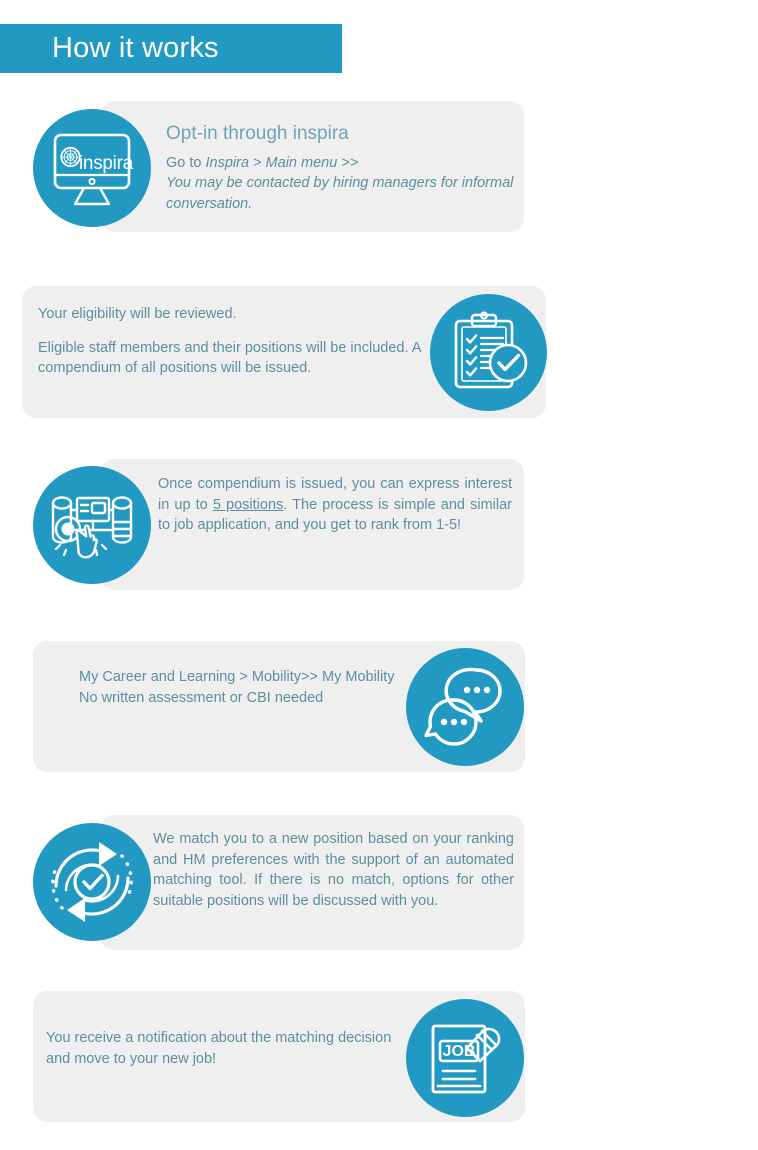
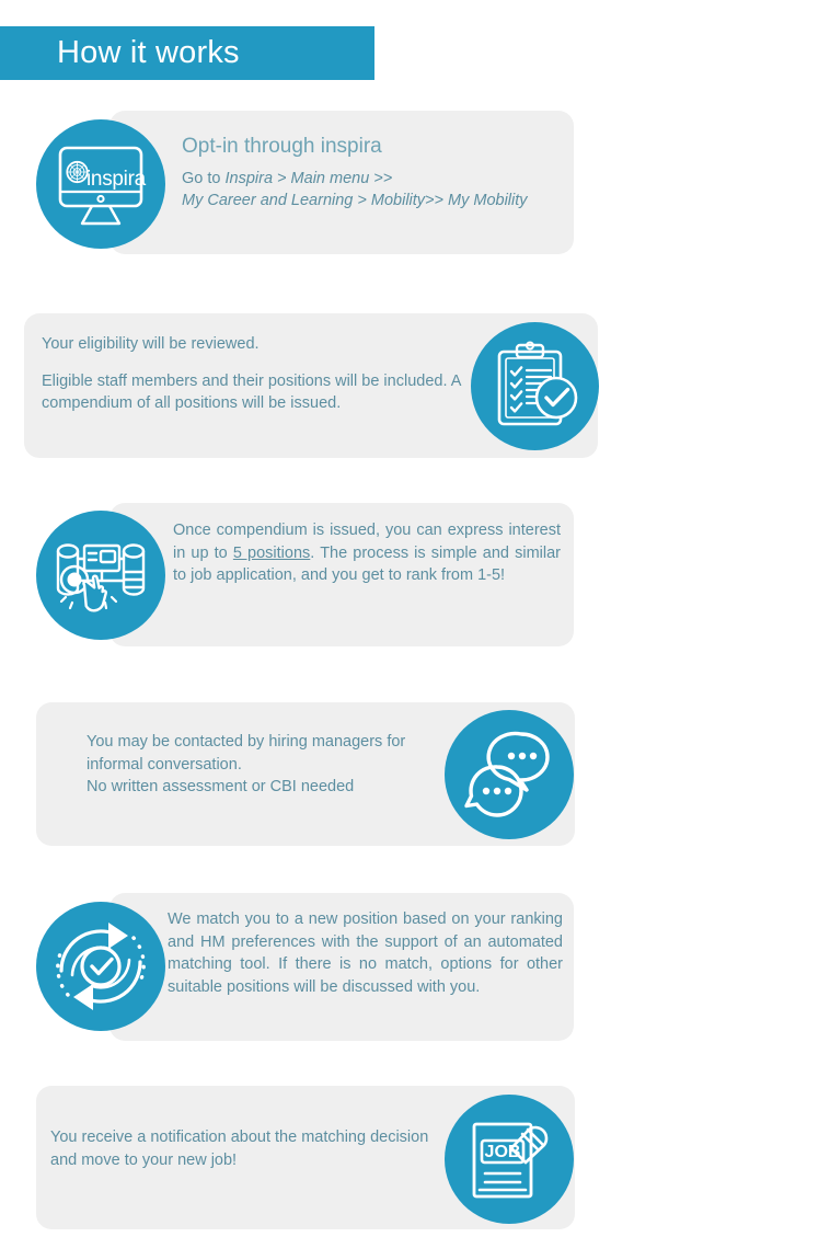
  How it works
  inspira
  Opt-in through inspira
  Go to Inspira > Main menu >>
- You may be contacted by hiring managers for informal conversation.
+ My Career and Learning > Mobility>> My Mobility
  Your eligibility will be reviewed. Eligible staff members and their positions will be included. A compendium of all positions will be issued.
  Once compendium is issued, you can express interest in up to 5 positions. The process is simple and similar to job application, and you get to rank from 1-5!
- My Career and Learning > Mobility>> My Mobility
+ You may be contacted by hiring managers for informal conversation.
  No written assessment or CBI needed
  We match you to a new position based on your ranking and HM preferences with the support of an automated matching tool. If there is no match, options for other suitable positions will be discussed with you.
  You receive a notification about the matching decision and move to your new job!
